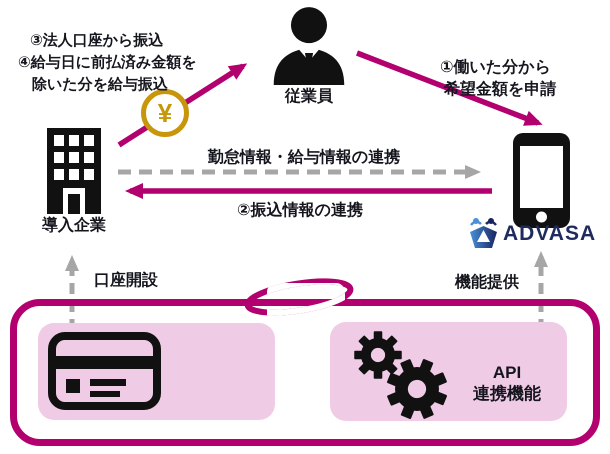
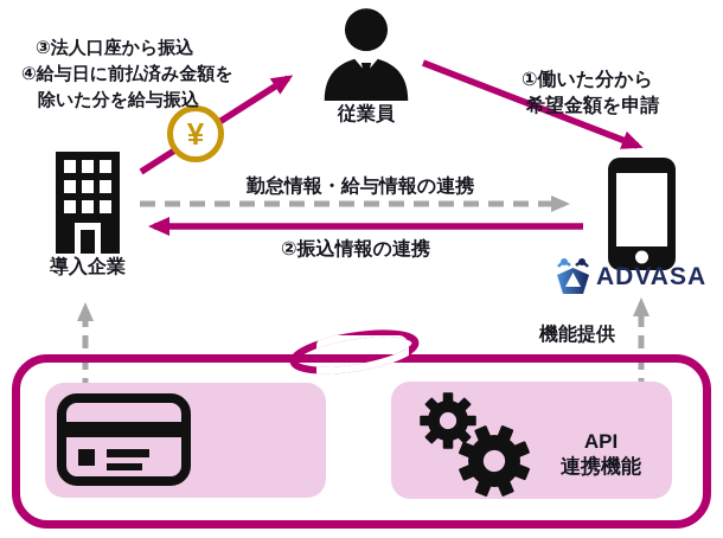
  ③法人口座から振込
  ④給与日に前払済み金額を
  除いた分を給与振込
  従業員
  ①働いた分から
  希望金額を申請
  ¥
  導入企業
  勤怠情報・給与情報の連携
  ②振込情報の連携
  ADVASA
- 口座開設
  機能提供
  API
  連携機能
